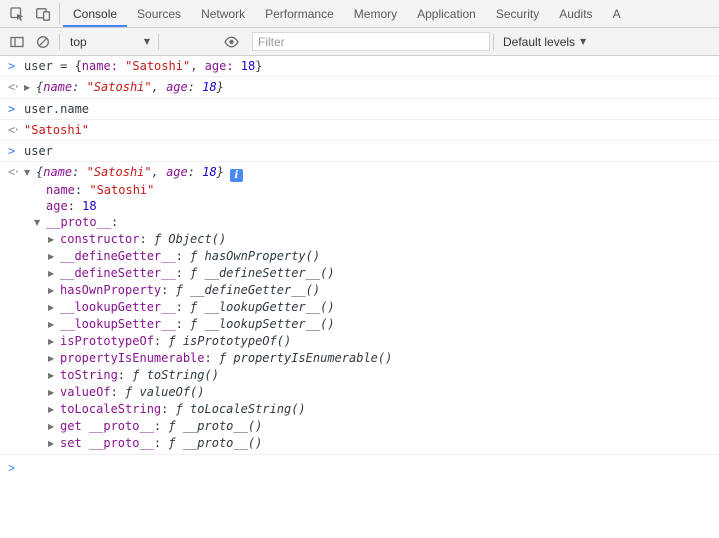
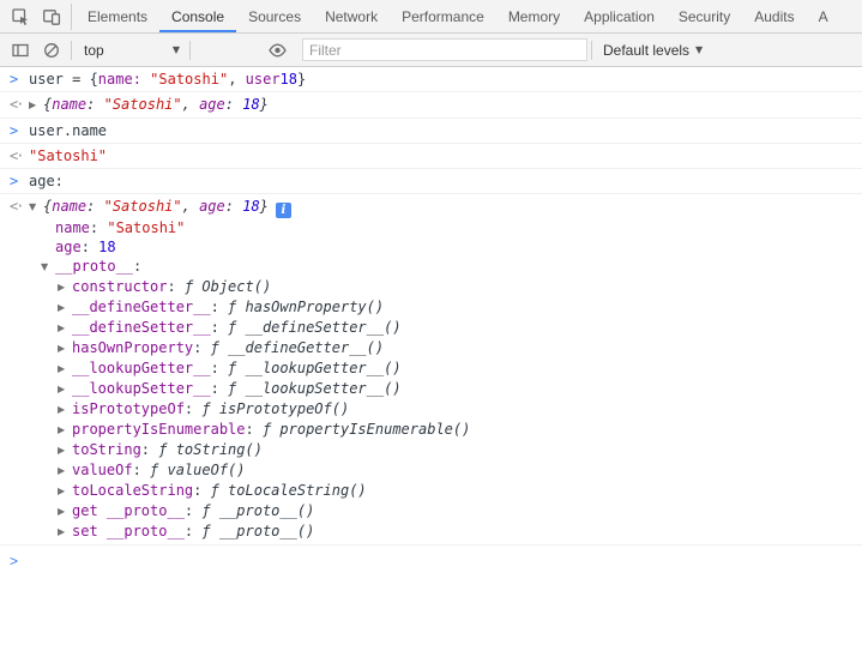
+ Elements
  Console
  Sources
  Network
  Performance
  Memory
  Application
  Security
  Audits
  A
  top
  ▼
  Filter
  Default levels
  ▼
  >
- user = {name: "Satoshi", age: 18}
+ user = {name: "Satoshi", user18}
  <·
  ▶ {name: "Satoshi", age: 18}
  >
  user.name
  <·
  "Satoshi"
  >
- user
+ age:
  <·
  ▼ {name: "Satoshi", age: 18} i
  name: "Satoshi"
  age: 18
  ▼ __proto__:
  ▶ constructor: ƒ Object()
  ▶ __defineGetter__: ƒ hasOwnProperty()
  ▶ __defineSetter__: ƒ __defineSetter__()
  ▶ hasOwnProperty: ƒ __defineGetter__()
  ▶ __lookupGetter__: ƒ __lookupGetter__()
  ▶ __lookupSetter__: ƒ __lookupSetter__()
  ▶ isPrototypeOf: ƒ isPrototypeOf()
  ▶ propertyIsEnumerable: ƒ propertyIsEnumerable()
  ▶ toString: ƒ toString()
  ▶ valueOf: ƒ valueOf()
  ▶ toLocaleString: ƒ toLocaleString()
  ▶ get __proto__: ƒ __proto__()
  ▶ set __proto__: ƒ __proto__()
  >
